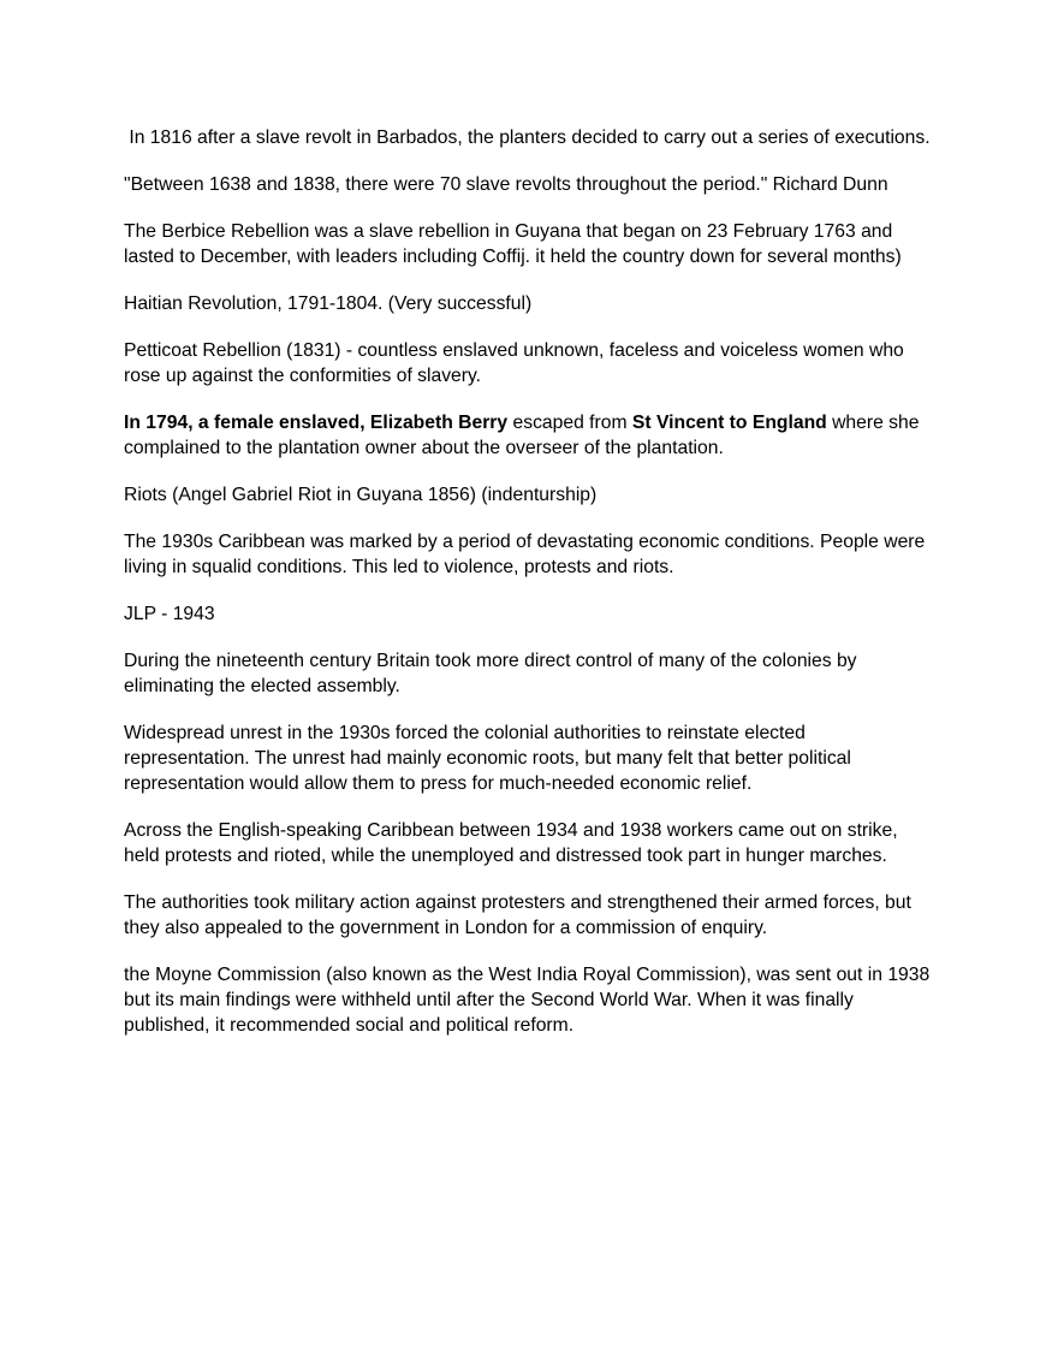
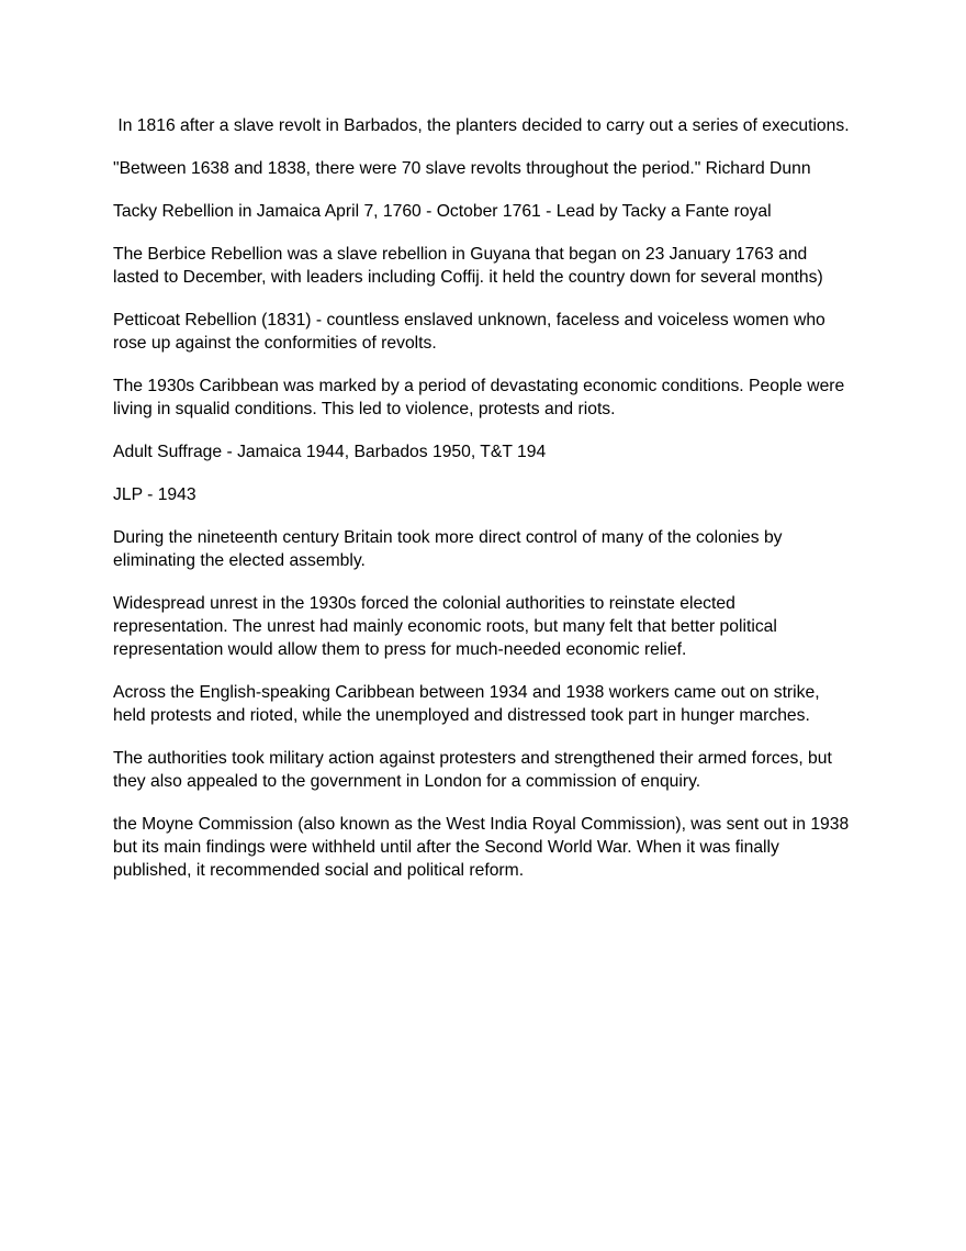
  In 1816 after a slave revolt in Barbados, the planters decided to carry out a series of executions.
  "Between 1638 and 1838, there were 70 slave revolts throughout the period." Richard Dunn
+ Tacky Rebellion in Jamaica April 7, 1760 - October 1761 - Lead by Tacky a Fante royal
- The Berbice Rebellion was a slave rebellion in Guyana that began on 23 February 1763 and lasted to December, with leaders including Coffij. it held the country down for several months)
+ The Berbice Rebellion was a slave rebellion in Guyana that began on 23 January 1763 and lasted to December, with leaders including Coffij. it held the country down for several months)
- Haitian Revolution, 1791-1804. (Very successful)
- Petticoat Rebellion (1831) - countless enslaved unknown, faceless and voiceless women who rose up against the conformities of slavery.
+ Petticoat Rebellion (1831) - countless enslaved unknown, faceless and voiceless women who rose up against the conformities of revolts.
- In 1794, a female enslaved, Elizabeth Berry escaped from St Vincent to England where she complained to the plantation owner about the overseer of the plantation.
- Riots (Angel Gabriel Riot in Guyana 1856) (indenturship)
  The 1930s Caribbean was marked by a period of devastating economic conditions. People were living in squalid conditions. This led to violence, protests and riots.
+ Adult Suffrage - Jamaica 1944, Barbados 1950, T&T 194
  JLP - 1943
  During the nineteenth century Britain took more direct control of many of the colonies by eliminating the elected assembly.
  Widespread unrest in the 1930s forced the colonial authorities to reinstate elected representation. The unrest had mainly economic roots, but many felt that better political representation would allow them to press for much-needed economic relief.
  Across the English-speaking Caribbean between 1934 and 1938 workers came out on strike, held protests and rioted, while the unemployed and distressed took part in hunger marches.
  The authorities took military action against protesters and strengthened their armed forces, but they also appealed to the government in London for a commission of enquiry.
  the Moyne Commission (also known as the West India Royal Commission), was sent out in 1938 but its main findings were withheld until after the Second World War. When it was finally published, it recommended social and political reform.
